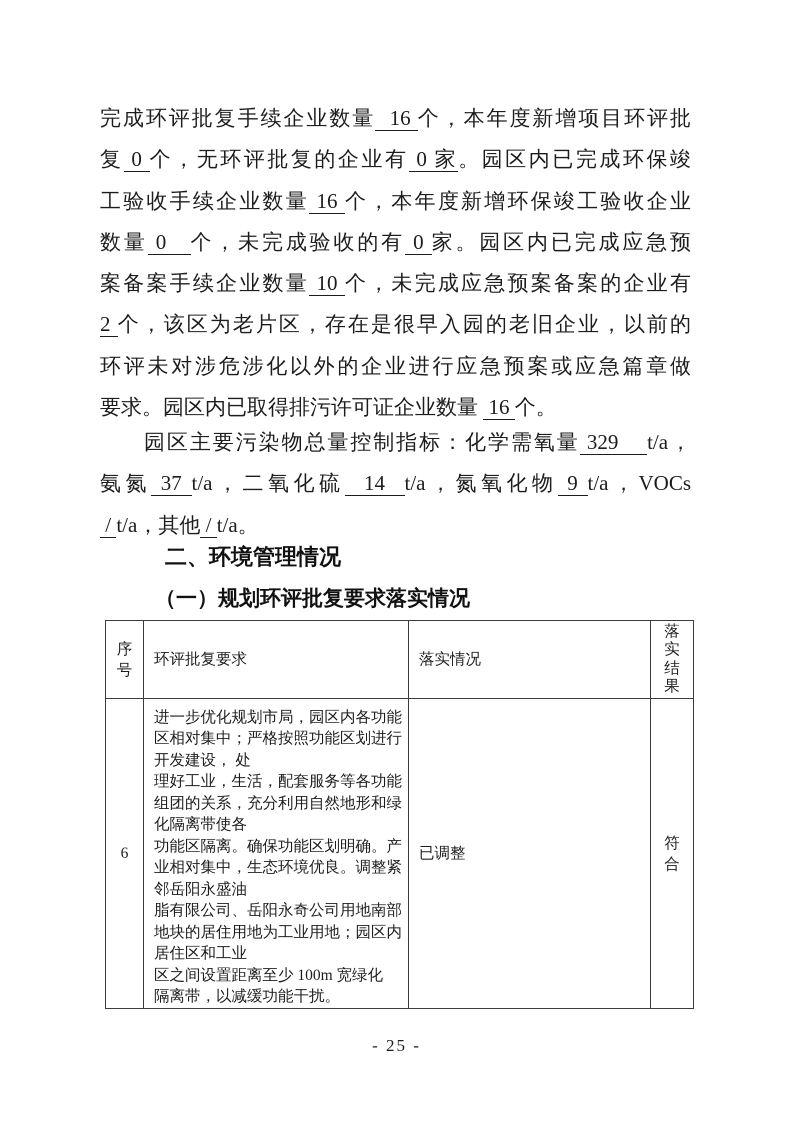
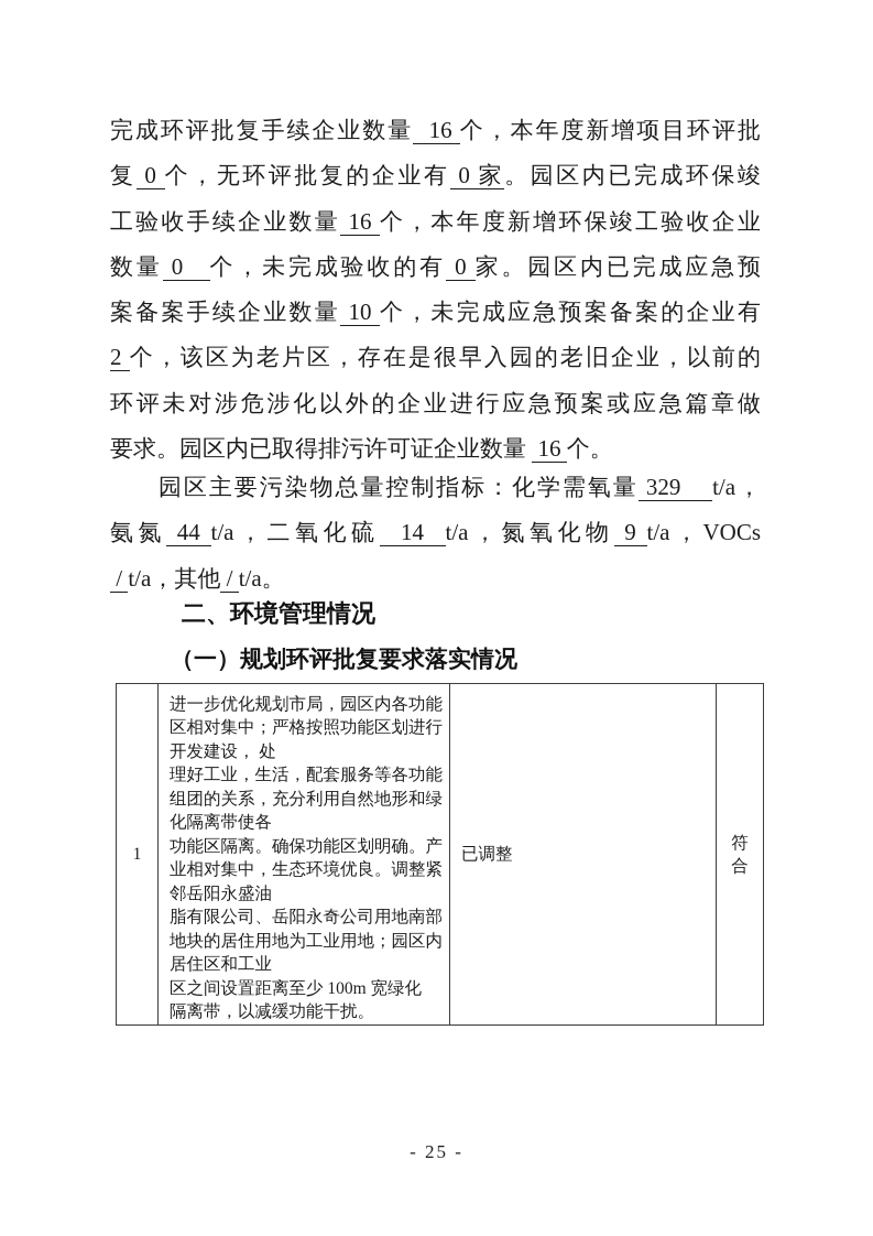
  完成环评批复手续企业数量 16 个，本年度新增项目环评批
  复 0 个，无环评批复的企业有 0 家。园区内已完成环保竣
  工验收手续企业数量 16 个，本年度新增环保竣工验收企业
  数量 0 个，未完成验收的有 0 家。园区内已完成应急预
  案备案手续企业数量 10 个，未完成应急预案备案的企业有
  2 个，该区为老片区，存在是很早入园的老旧企业，以前的
  环评未对涉危涉化以外的企业进行应急预案或应急篇章做
  要求。园区内已取得排污许可证企业数量 16 个。
  园区主要污染物总量控制指标：化学需氧量 329 t/a，
- 氨氮 37 t/a，二氧化硫 14 t/a，氮氧化物 9 t/a，VOCs
+ 氨氮 44 t/a，二氧化硫 14 t/a，氮氧化物 9 t/a，VOCs
  / t/a，其他 / t/a。
  二、环境管理情况
  （一）规划环评批复要求落实情况
- 序号	环评批复要求	落实情况	落实结果
- 6	进一步优化规划市局，园区内各功能区相对集中；严格按照功能区划进行开发建设， 处理好工业，生活，配套服务等各功能组团的关系，充分利用自然地形和绿化隔离带使各功能区隔离。确保功能区划明确。产业相对集中，生态环境优良。调整紧邻岳阳永盛油脂有限公司、岳阳永奇公司用地南部地块的居住用地为工业用地；园区内居住区和工业区之间设置距离至少 100m 宽绿化隔离带，以减缓功能干扰。	已调整	符合
+ 1	进一步优化规划市局，园区内各功能区相对集中；严格按照功能区划进行开发建设， 处理好工业，生活，配套服务等各功能组团的关系，充分利用自然地形和绿化隔离带使各功能区隔离。确保功能区划明确。产业相对集中，生态环境优良。调整紧邻岳阳永盛油脂有限公司、岳阳永奇公司用地南部地块的居住用地为工业用地；园区内居住区和工业区之间设置距离至少 100m 宽绿化隔离带，以减缓功能干扰。	已调整	符合
  - 25 -
